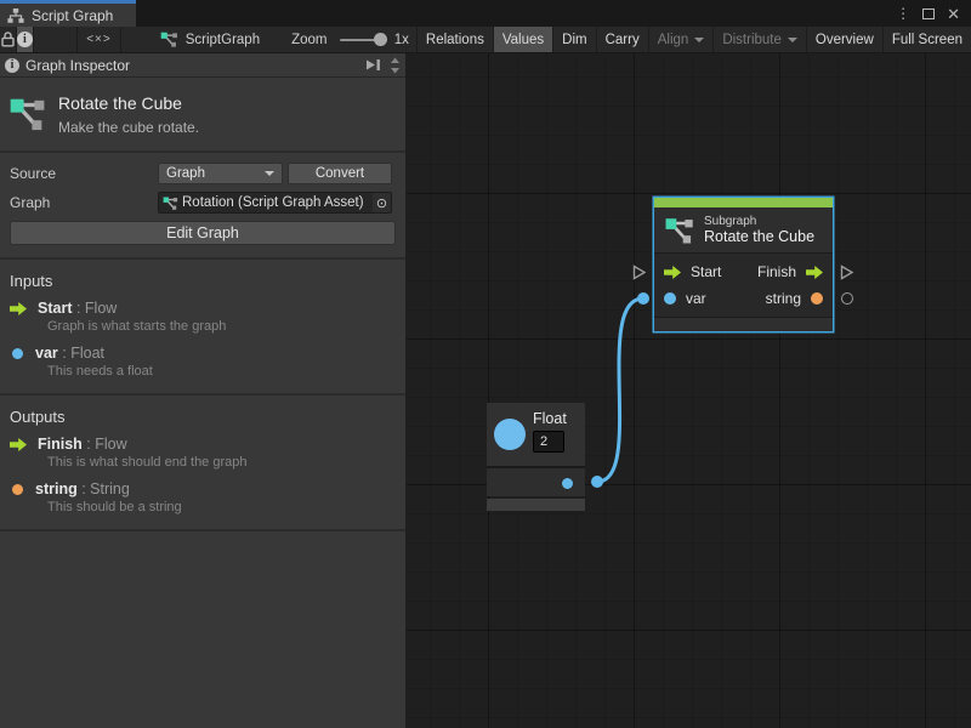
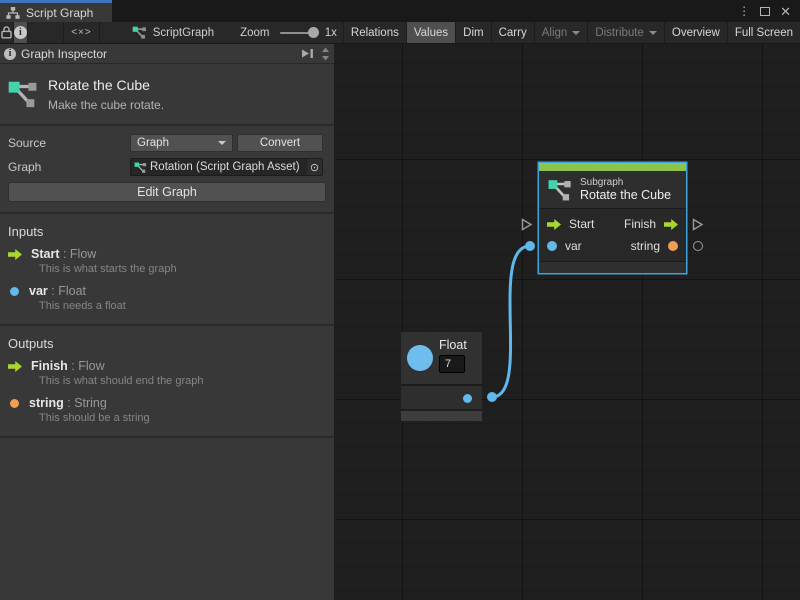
  Script Graph
  ⋮
  ✕
  i
  <×>
  ScriptGraph
  Zoom
  1x
  Relations
  Values
  Dim
  Carry
  Align
  Distribute
  Overview
  Full Screen
  i
  Graph Inspector
  Rotate the Cube
  Make the cube rotate.
  Source
  Graph
  Convert
  Graph
  Rotation (Script Graph Asset)
  ⊙
  Edit Graph
  Inputs
  Start : Flow
- Graph is what starts the graph
+ This is what starts the graph
  var : Float
  This needs a float
  Outputs
  Finish : Flow
  This is what should end the graph
  string : String
  This should be a string
  Subgraph
  Rotate the Cube
  Start
  Finish
  var
  string
  Float
- 2
+ 7
